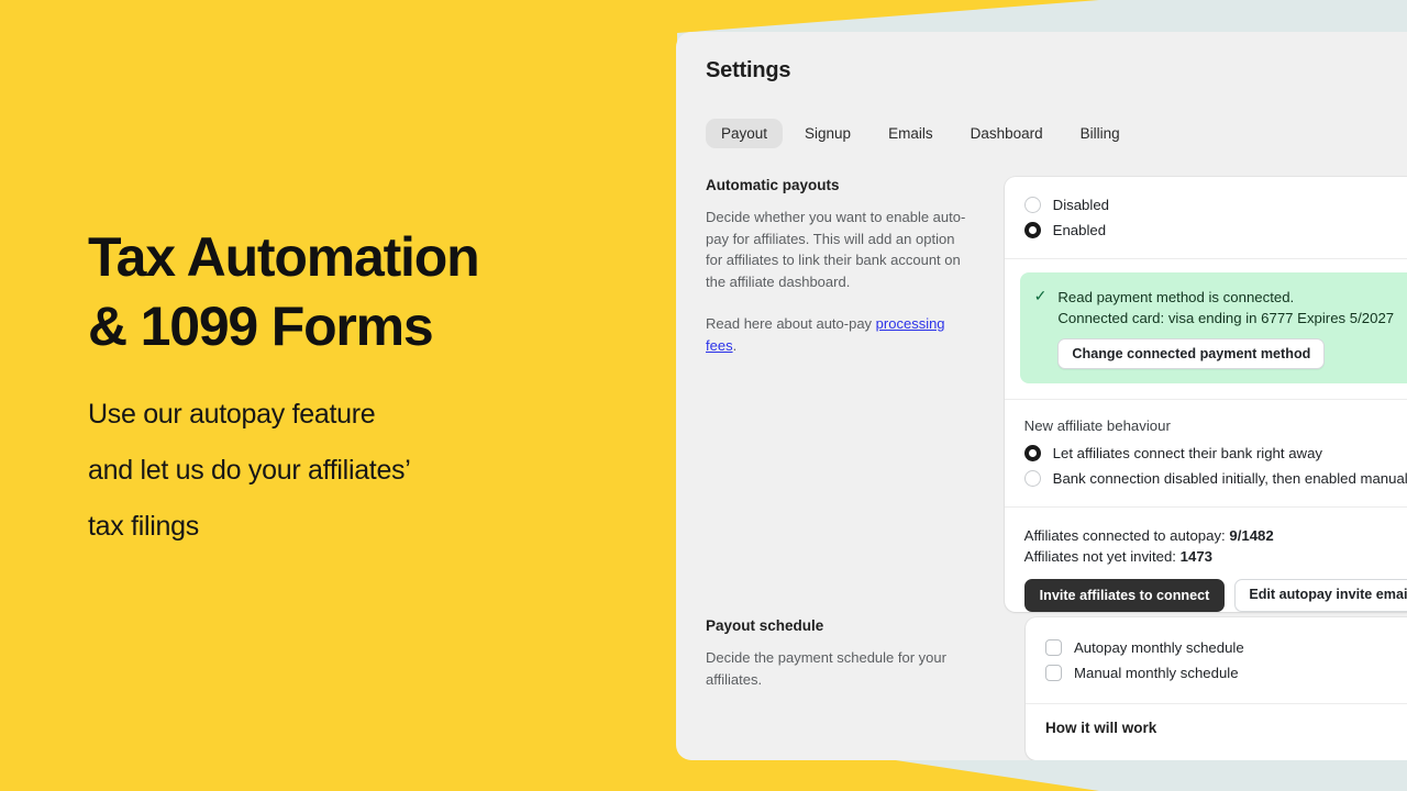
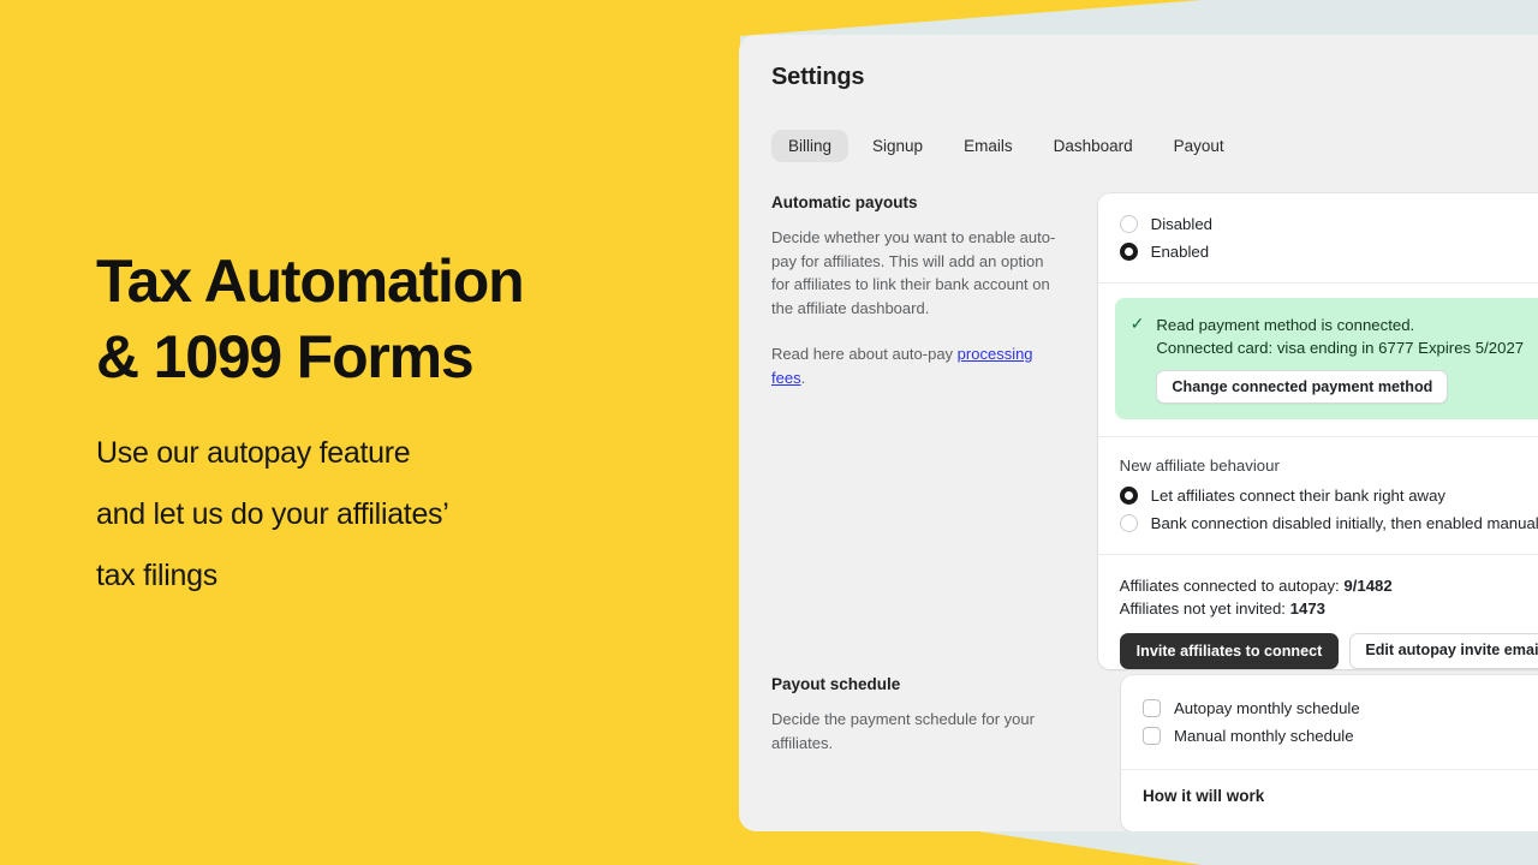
  Tax Automation
  & 1099 Forms
  Use our autopay feature
  and let us do your affiliates’
  tax filings
  Settings
- Payout
+ Billing
  Signup
  Emails
  Dashboard
- Billing
+ Payout
  Automatic payouts
  Decide whether you want to enable auto-pay for affiliates. This will add an option for affiliates to link their bank account on the affiliate dashboard. Read here about auto-pay processing fees.
  Disabled
  Enabled
  ✓
  Read payment method is connected.
  Connected card: visa ending in 6777 Expires 5/2027
  Change connected payment method
  New affiliate behaviour
  Let affiliates connect their bank right away
  Bank connection disabled initially, then enabled manual
  Affiliates connected to autopay: 9/1482
  Affiliates not yet invited: 1473
  Invite affiliates to connect
  Edit autopay invite emai
  Payout schedule
  Decide the payment schedule for your affiliates.
  Autopay monthly schedule
  Manual monthly schedule
  How it will work
